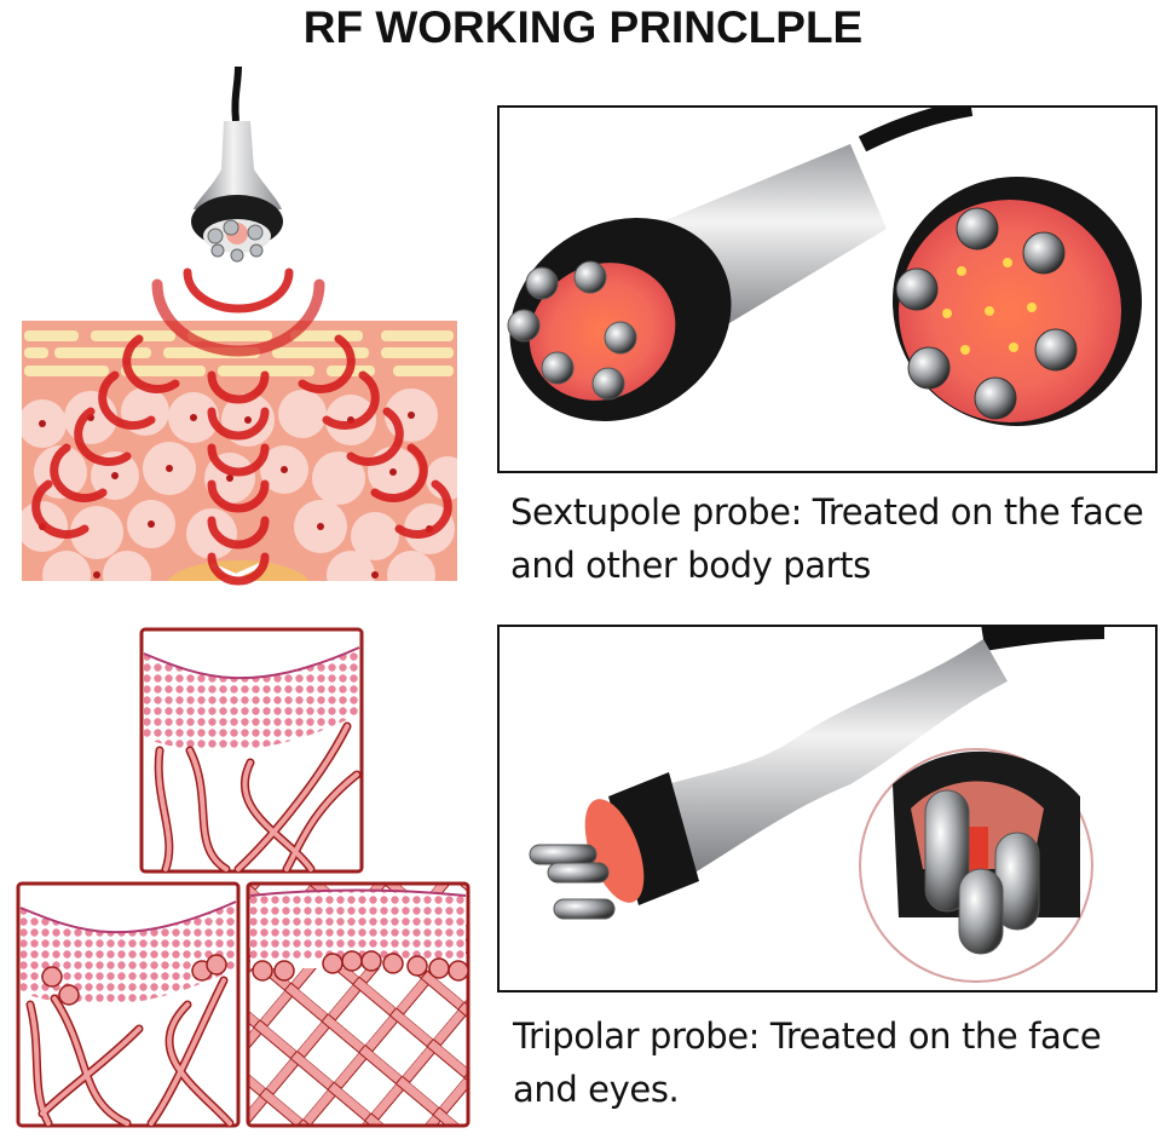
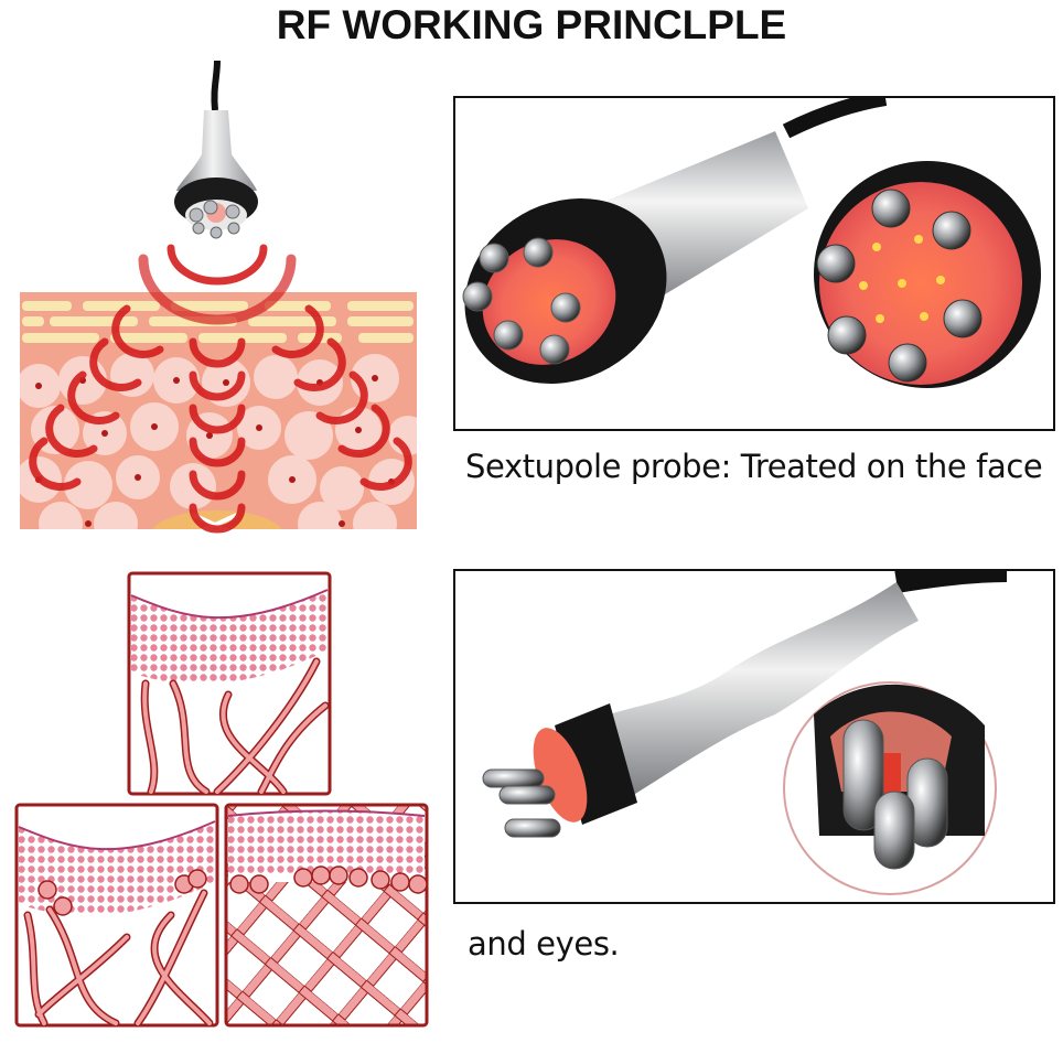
  RF WORKING PRINCLPLE
  Sextupole probe: Treated on the face
- and other body parts
- Tripolar probe: Treated on the face
  and eyes.
